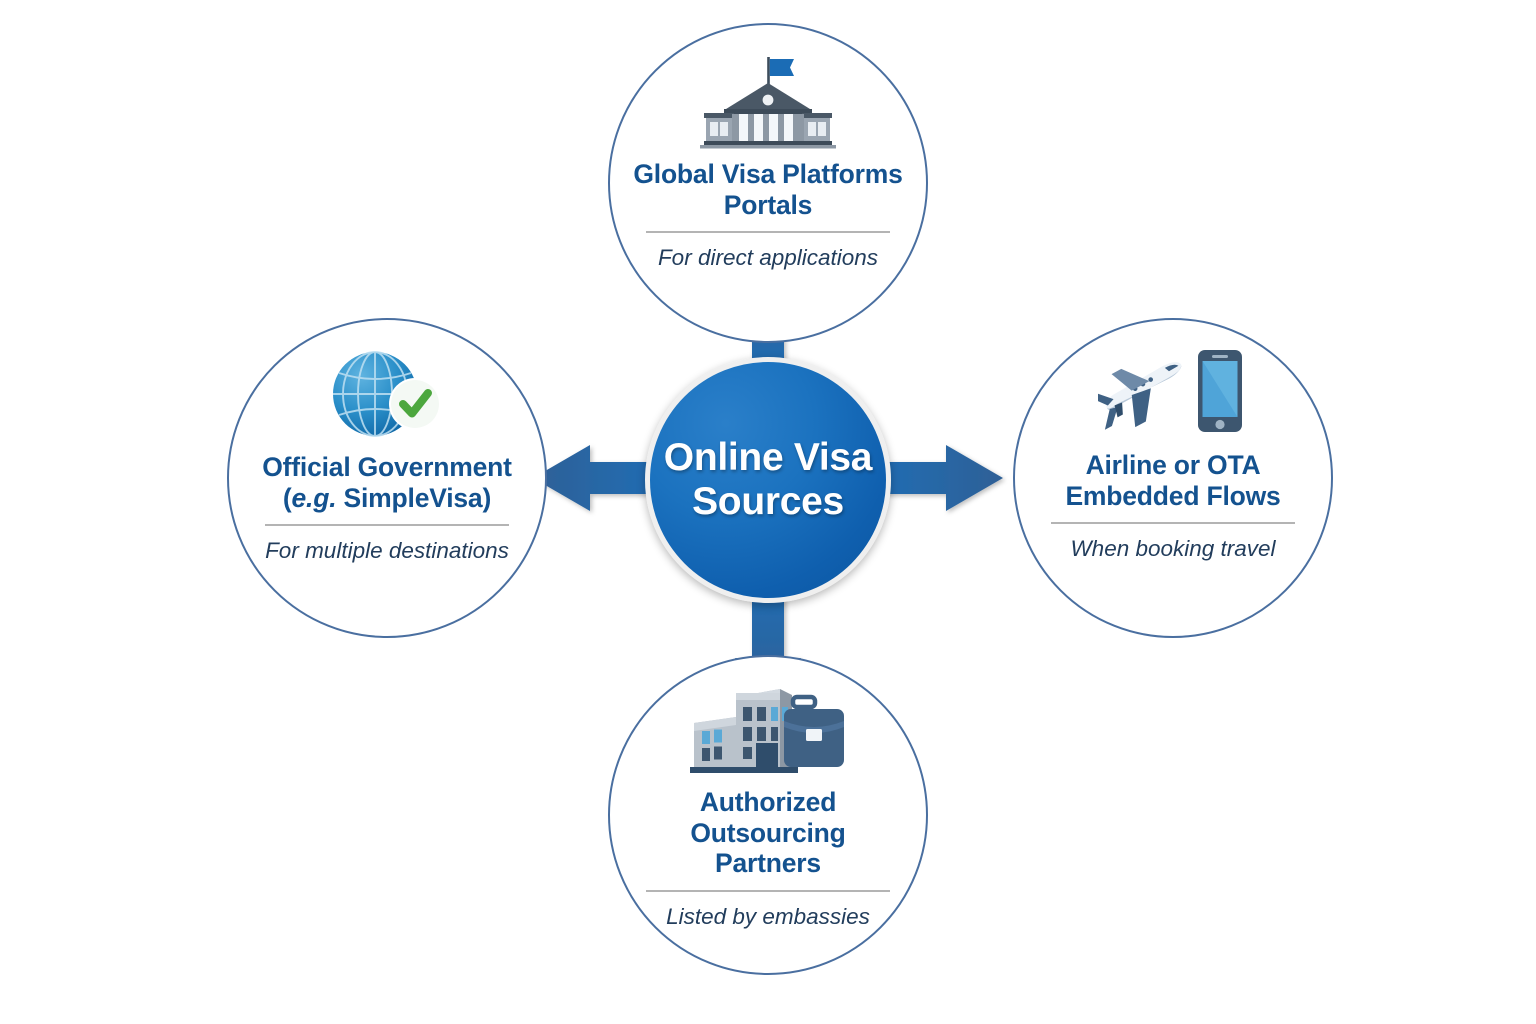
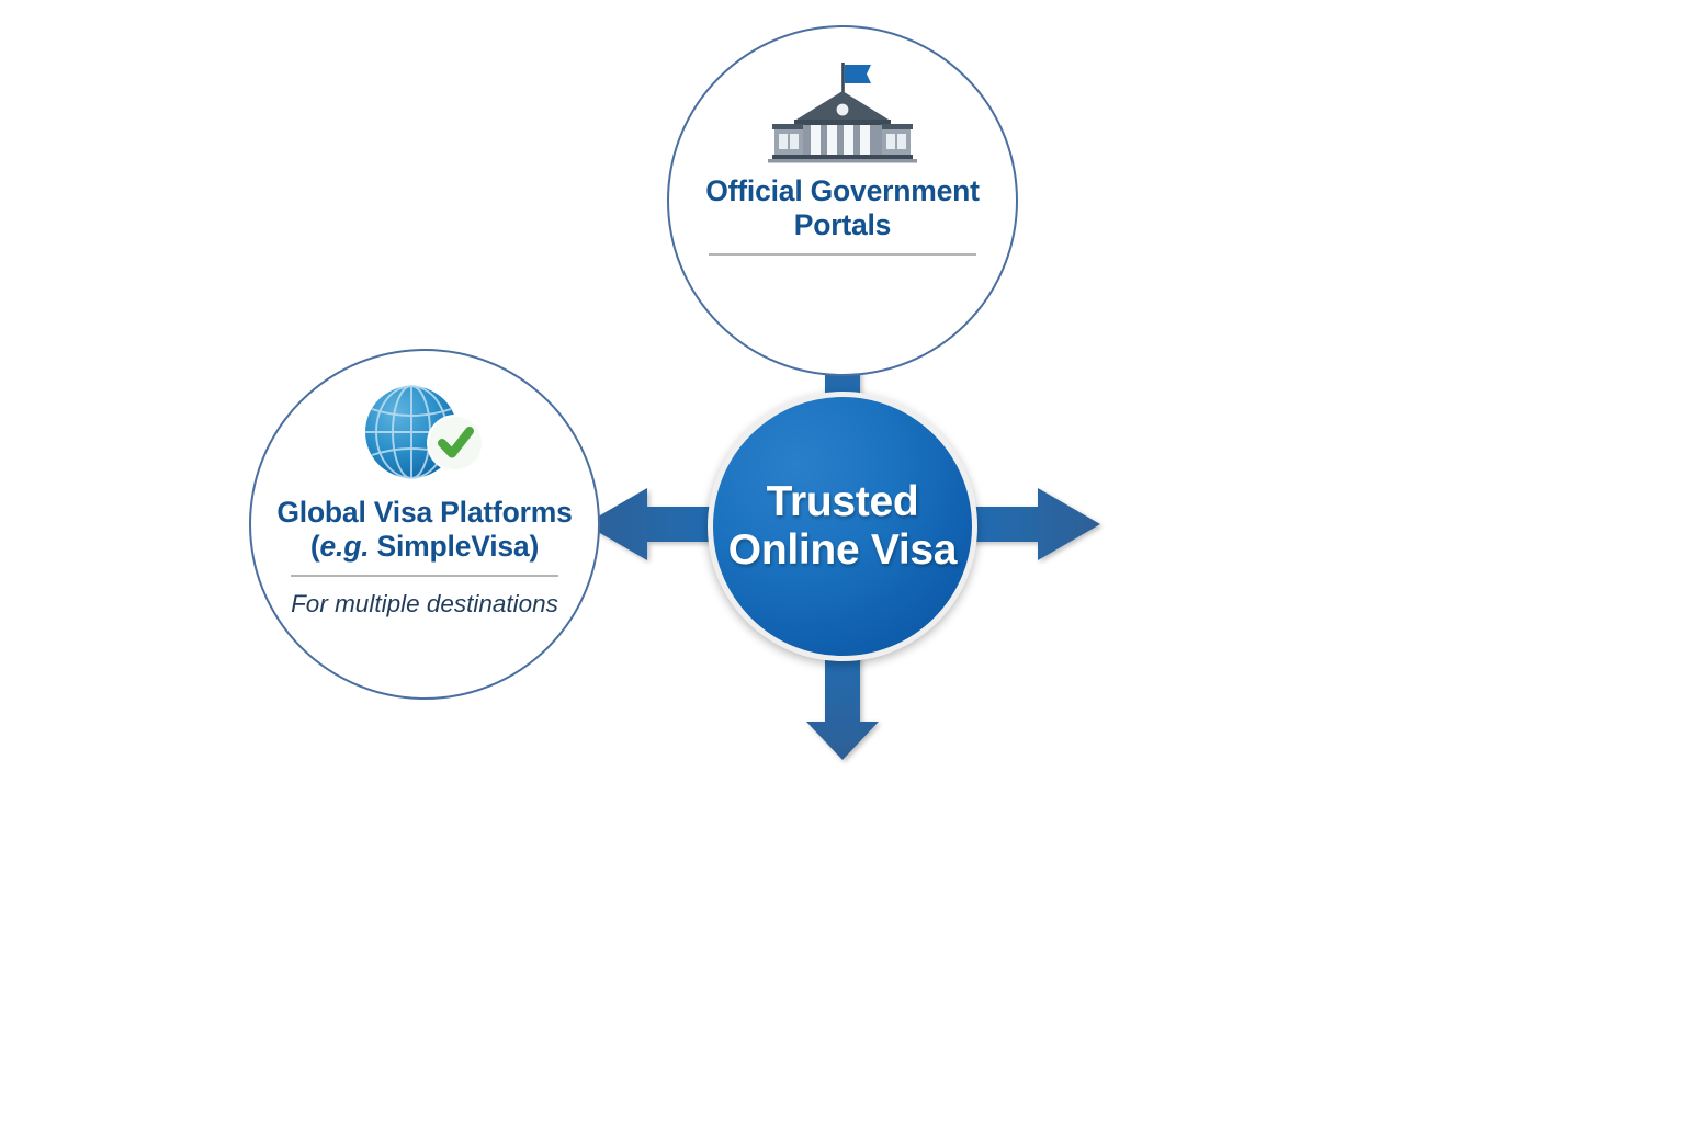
+ Trusted
  Online Visa
- Sources
- Global Visa Platforms
+ Official Government
  Portals
- For direct applications
- Official Government
+ Global Visa Platforms
  (e.g. SimpleVisa)
  For multiple destinations
- Airline or OTA
- Embedded Flows
- When booking travel
- Authorized Outsourcing
- Partners
- Listed by embassies
